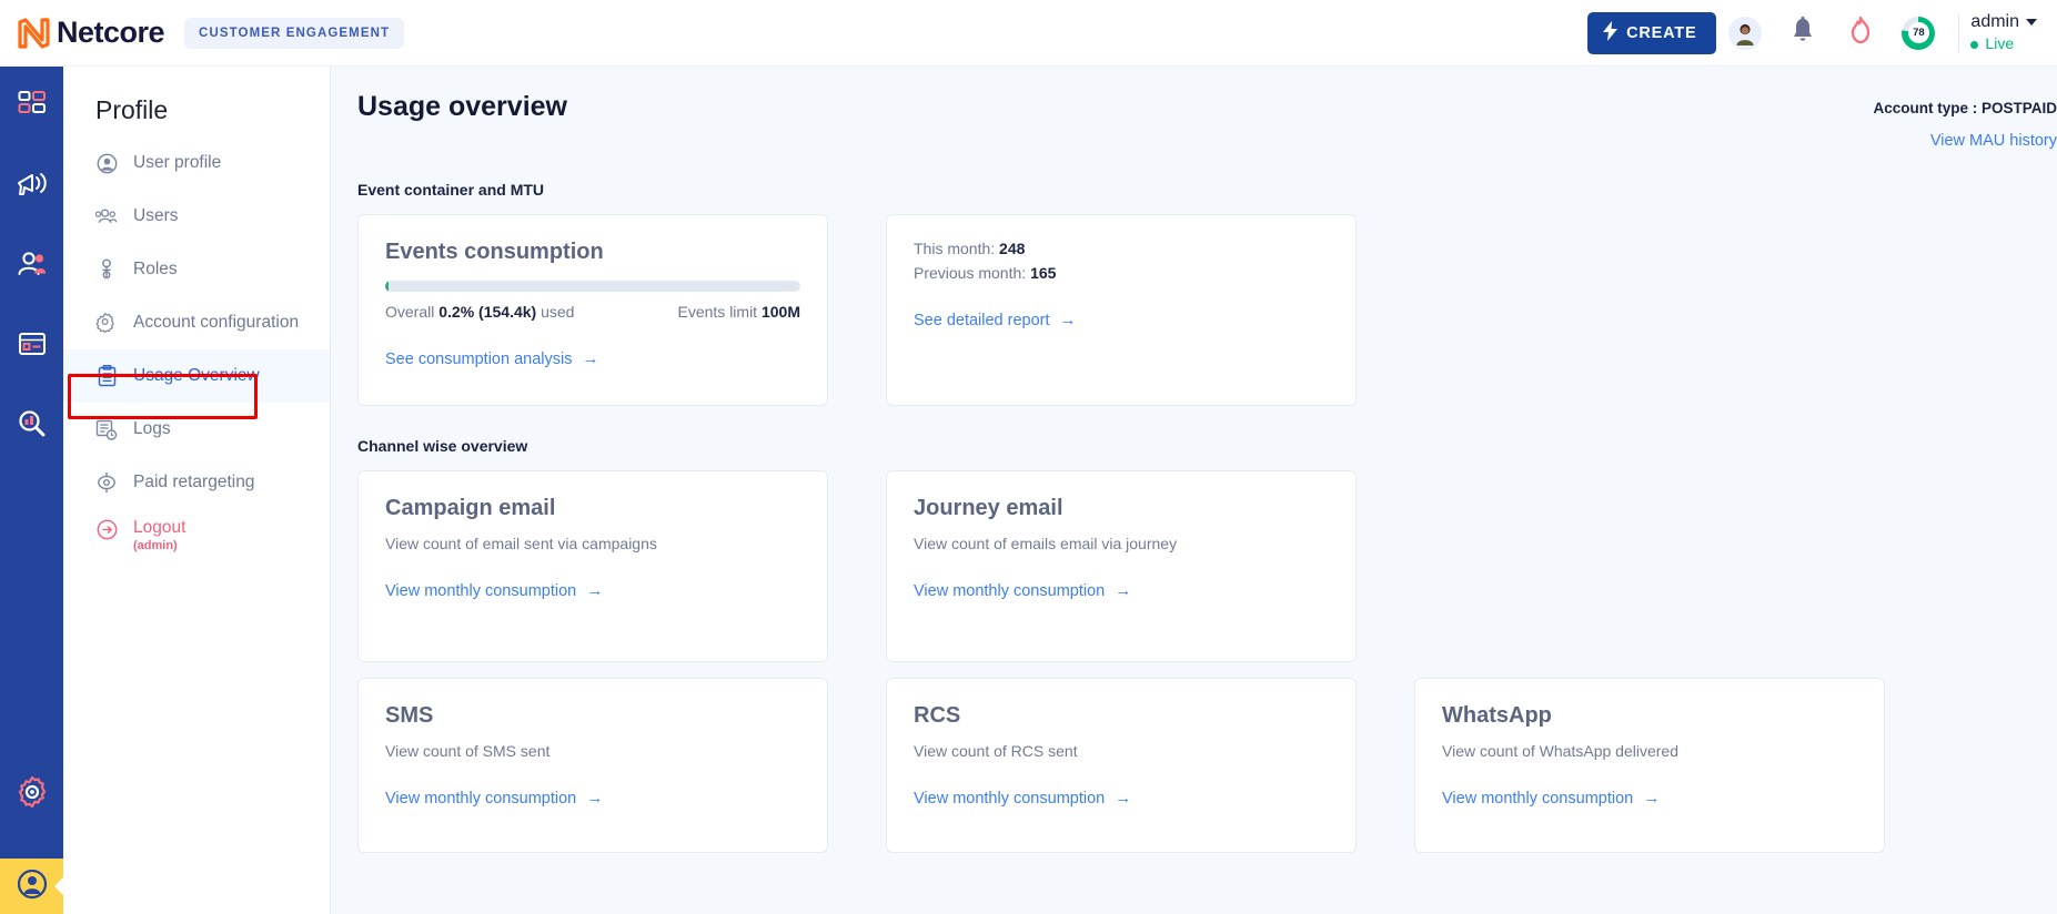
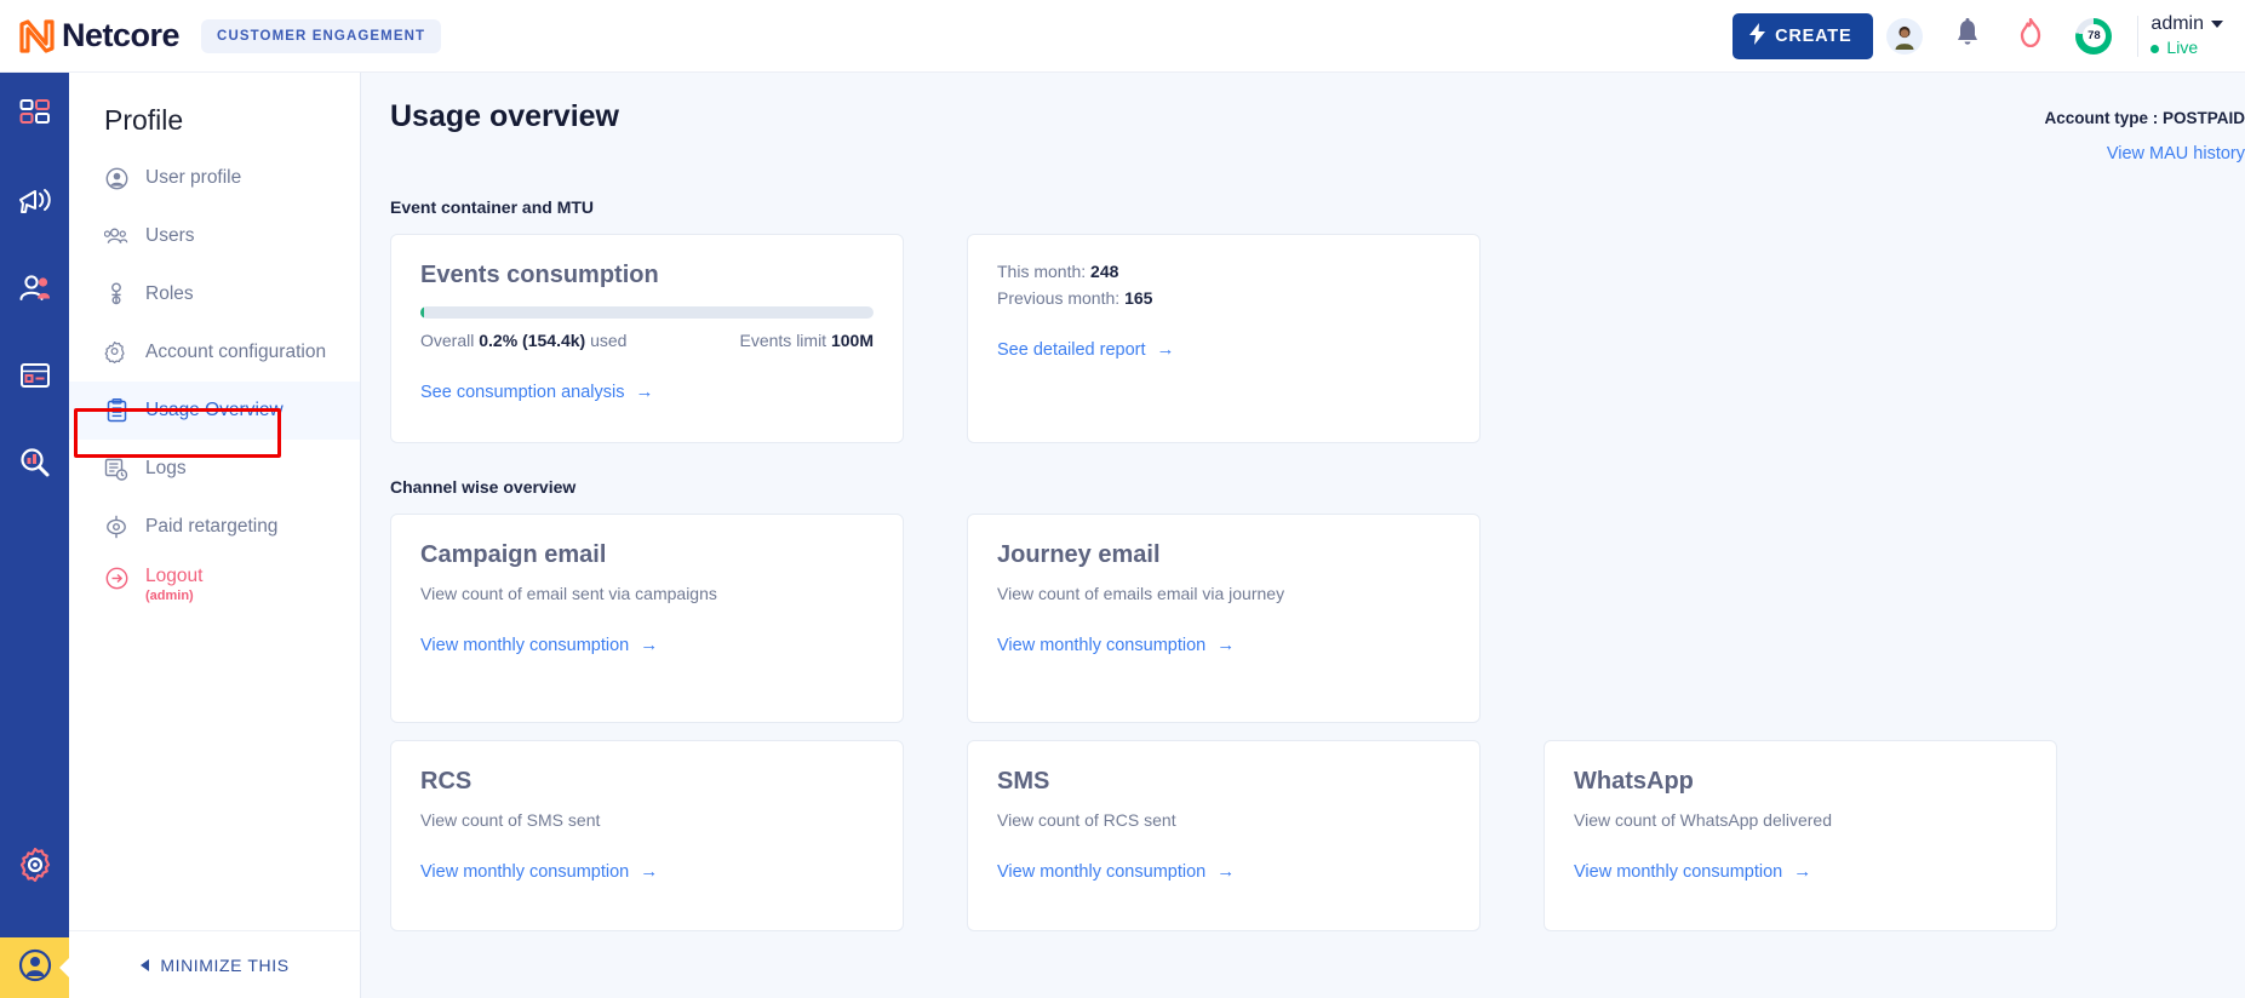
  Netcore
  CUSTOMER ENGAGEMENT
  CREATE
  78
  admin
  Live
  Profile
  User profile
  Users
  Roles
  Account configuration
  Usage Overview
  Logs
  Paid retargeting
  Logout
  (admin)
+ MINIMIZE THIS
  Usage overview
  Account type : POSTPAID
  View MAU history
  Event container and MTU
  Events consumption
  Overall 0.2% (154.4k) used
  Events limit 100M
  See consumption analysis
  →
  This month: 248
  Previous month: 165
  See detailed report
  →
  Channel wise overview
  Campaign email
  View count of email sent via campaigns
  View monthly consumption
  →
  Journey email
  View count of emails email via journey
  View monthly consumption
  →
- SMS
+ RCS
  View count of SMS sent
  View monthly consumption
  →
- RCS
+ SMS
  View count of RCS sent
  View monthly consumption
  →
  WhatsApp
  View count of WhatsApp delivered
  View monthly consumption
  →
